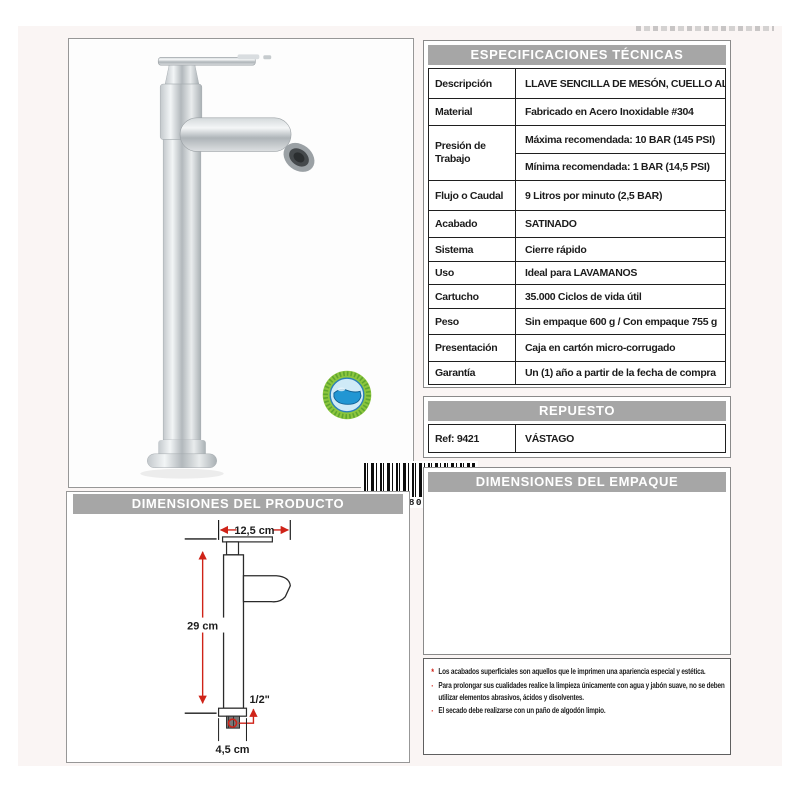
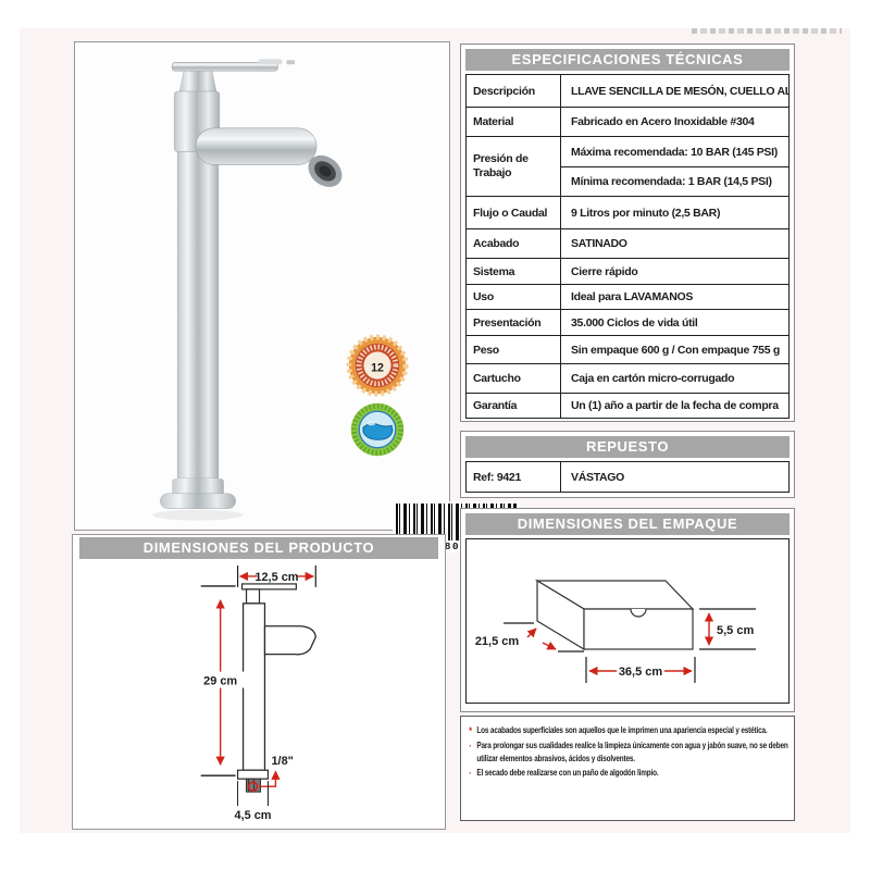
+ 12
  DIMENSIONES DEL PRODUCTO
  12,5 cm
  29 cm
- 1/2"
+ 1/8"
  4,5 cm
  ESPECIFICACIONES TÉCNICAS
  Descripción	LLAVE SENCILLA DE MESÓN, CUELLO AL
  Material	Fabricado en Acero Inoxidable #304
  Presión de Trabajo	Máxima recomendada: 10 BAR (145 PSI)
  Mínima recomendada: 1 BAR (14,5 PSI)
  Flujo o Caudal	9 Litros por minuto (2,5 BAR)
  Acabado	SATINADO
  Sistema	Cierre rápido
  Uso	Ideal para LAVAMANOS
- Cartucho	35.000 Ciclos de vida útil
+ Presentación	35.000 Ciclos de vida útil
  Peso	Sin empaque 600 g / Con empaque 755 g
- Presentación	Caja en cartón micro-corrugado
+ Cartucho	Caja en cartón micro-corrugado
  Garantía	Un (1) año a partir de la fecha de compra
  REPUESTO
  Ref: 9421	VÁSTAGO
  DIMENSIONES DEL EMPAQUE
+ 21,5 cm
+ 5,5 cm
+ 36,5 cm
  *
  Los acabados superficiales son aquellos que le imprimen una apariencia especial y estética.
  ·
  Para prolongar sus cualidades realice la limpieza únicamente con agua y jabón suave, no se deben utilizar elementos abrasivos, ácidos y disolventes.
  ·
  El secado debe realizarse con un paño de algodón limpio.
